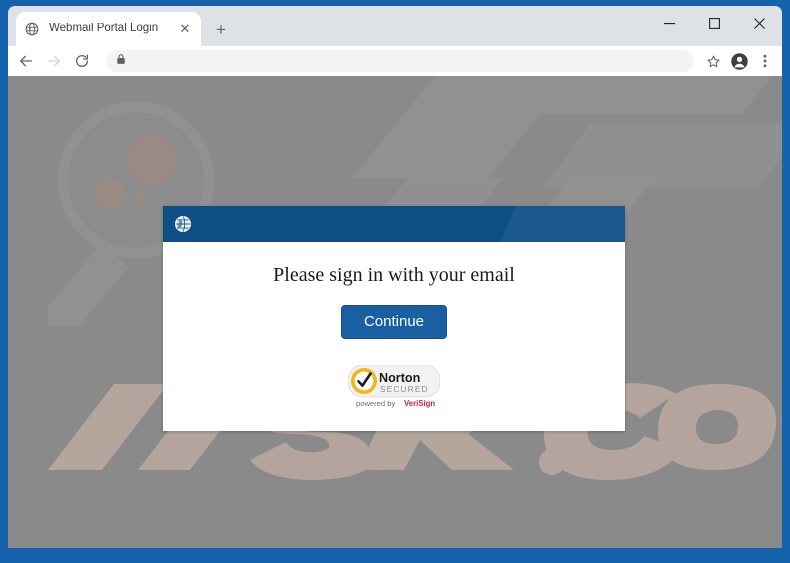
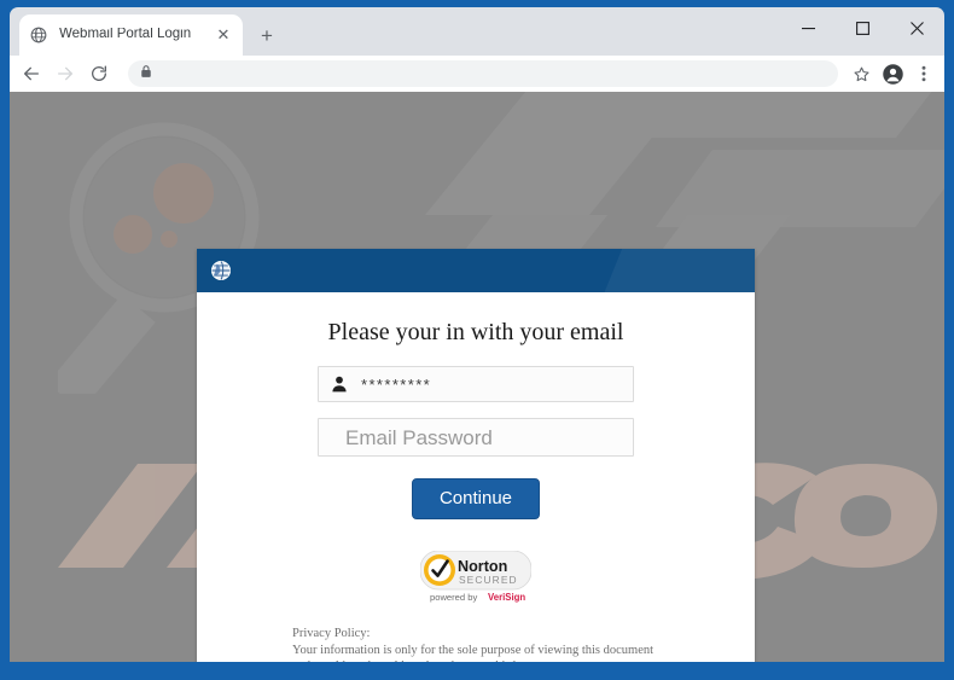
  Webmail Portal Login
  ✕
  +
- Please sign in with your email
+ Please your in with your email
+ *********
+ Email Password
  Continue
  Norton
  SECURED
  powered by
  VeriSign
+ Privacy Policy:
+ Your information is only for the sole purpose of viewing this document
